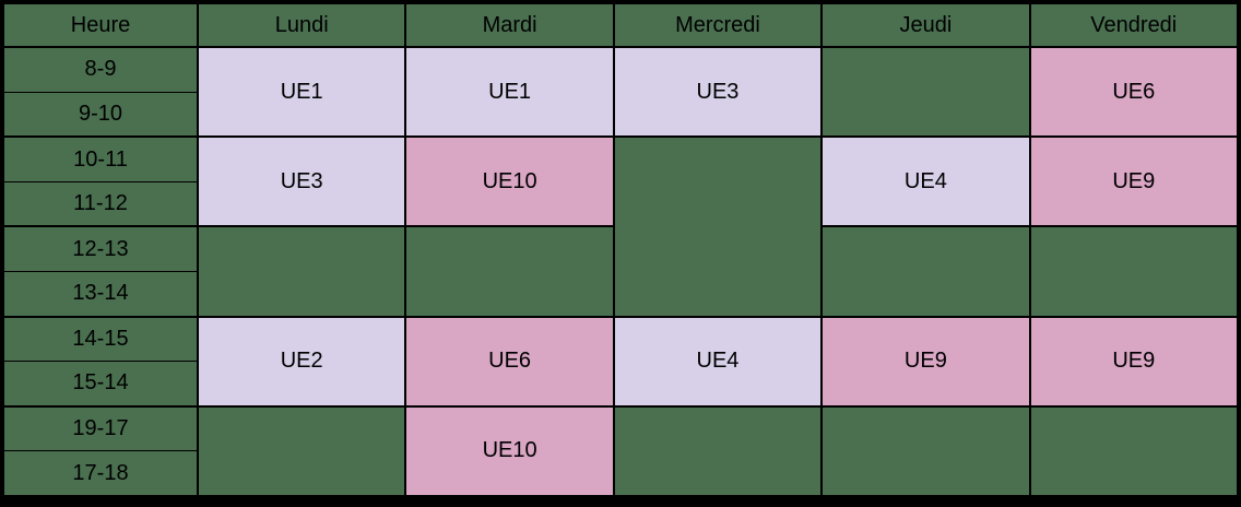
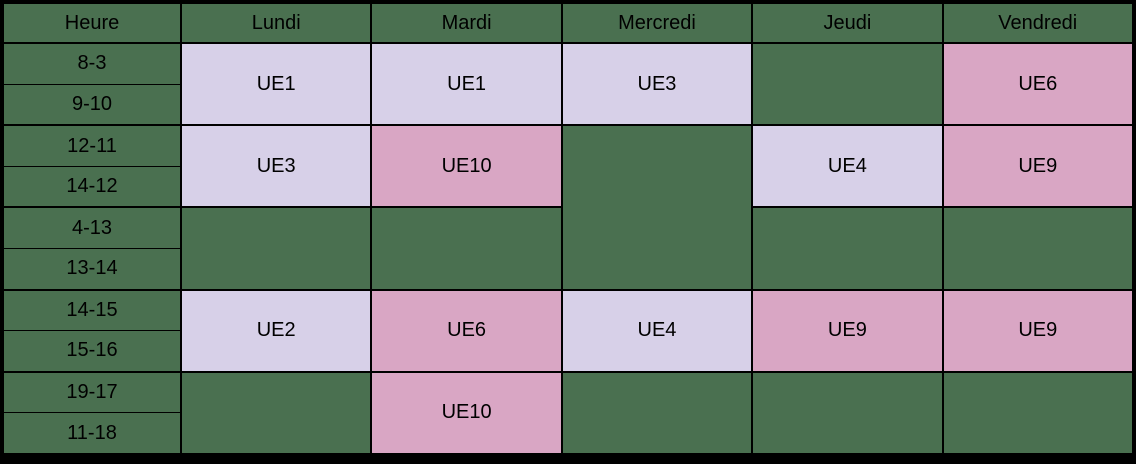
  Heure	Lundi	Mardi	Mercredi	Jeudi	Vendredi
- 8-9	UE1	UE1	UE3		UE6
+ 8-3	UE1	UE1	UE3		UE6
  9-10
- 10-11	UE3	UE10		UE4	UE9
+ 12-11	UE3	UE10		UE4	UE9
- 11-12
+ 14-12
- 12-13
+ 4-13
  13-14
  14-15	UE2	UE6	UE4	UE9	UE9
- 15-14
+ 15-16
  19-17		UE10
- 17-18
+ 11-18
